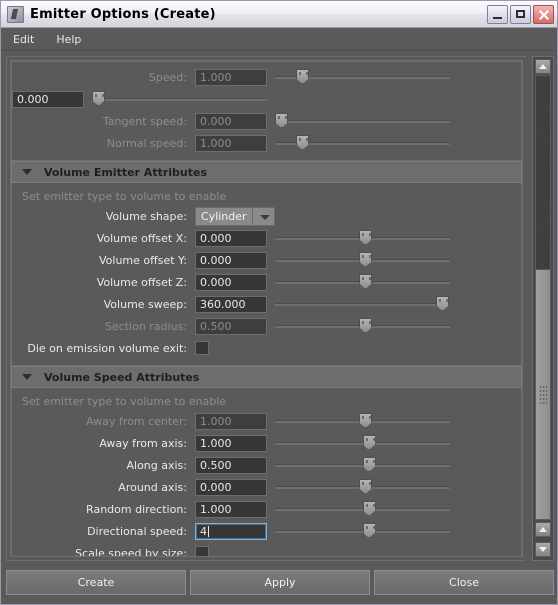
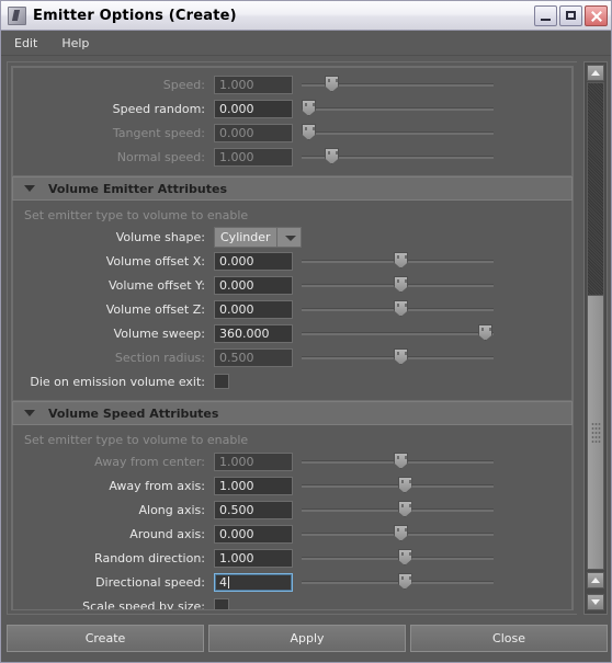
  Emitter Options (Create)
  Edit
  Help
  Speed:
  1.000
+ Speed random:
  0.000
  Tangent speed:
  0.000
  Normal speed:
  1.000
  Volume Emitter Attributes
  Set emitter type to volume to enable
  Volume shape:
  Cylinder
  Volume offset X:
  0.000
  Volume offset Y:
  0.000
  Volume offset Z:
  0.000
  Volume sweep:
  360.000
  Section radius:
  0.500
  Die on emission volume exit:
  Volume Speed Attributes
  Set emitter type to volume to enable
  Away from center:
  1.000
  Away from axis:
  1.000
  Along axis:
  0.500
  Around axis:
  0.000
  Random direction:
  1.000
  Directional speed:
  4
  Scale speed by size:
  Create
  Apply
  Close
